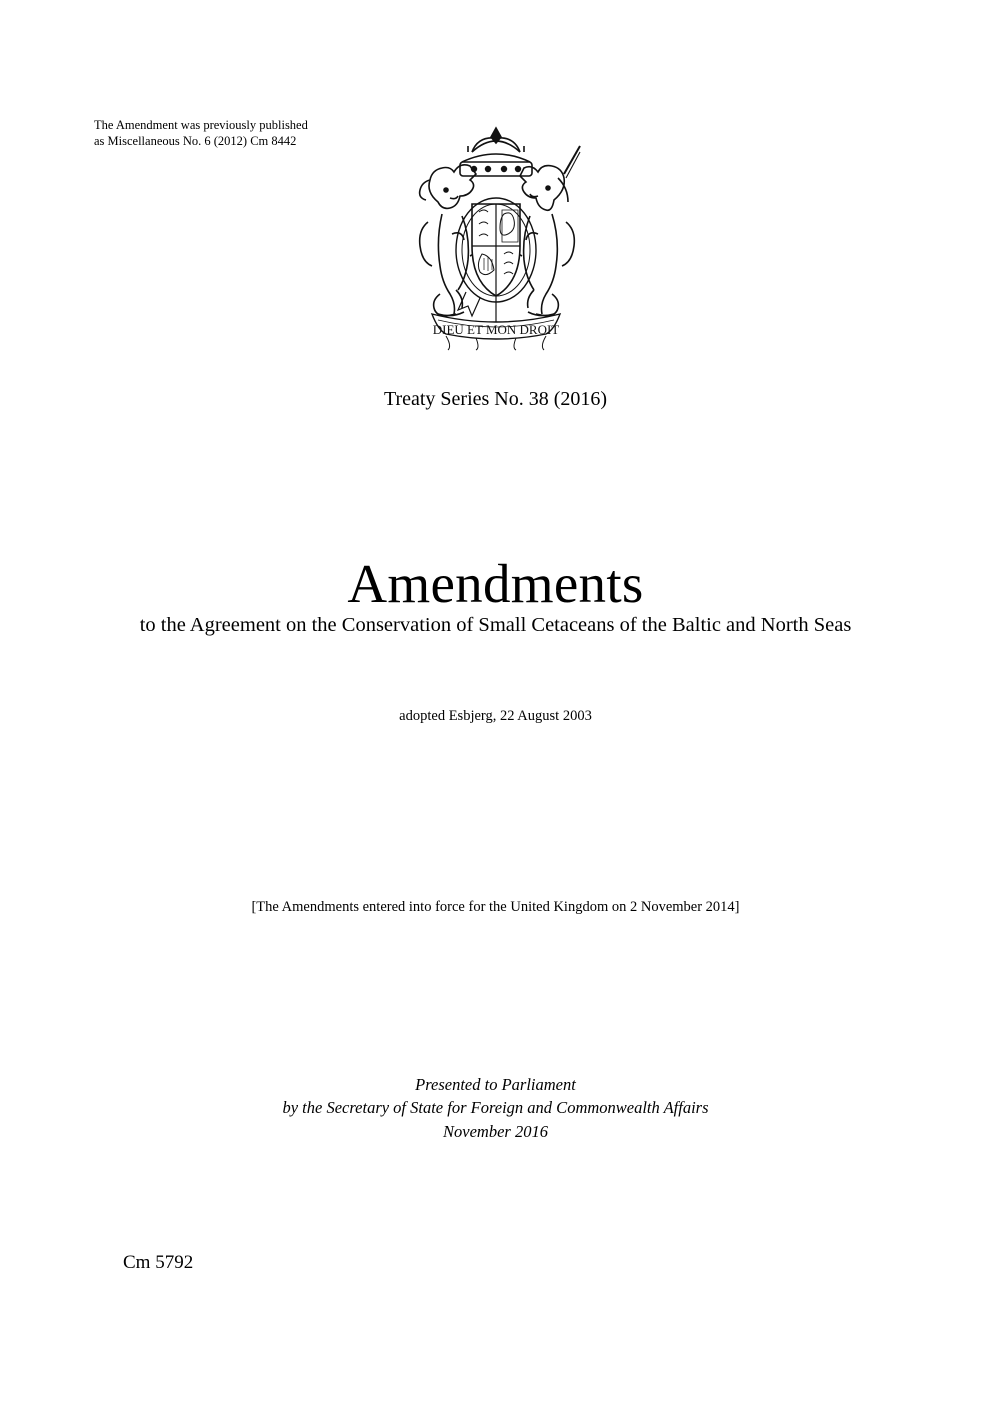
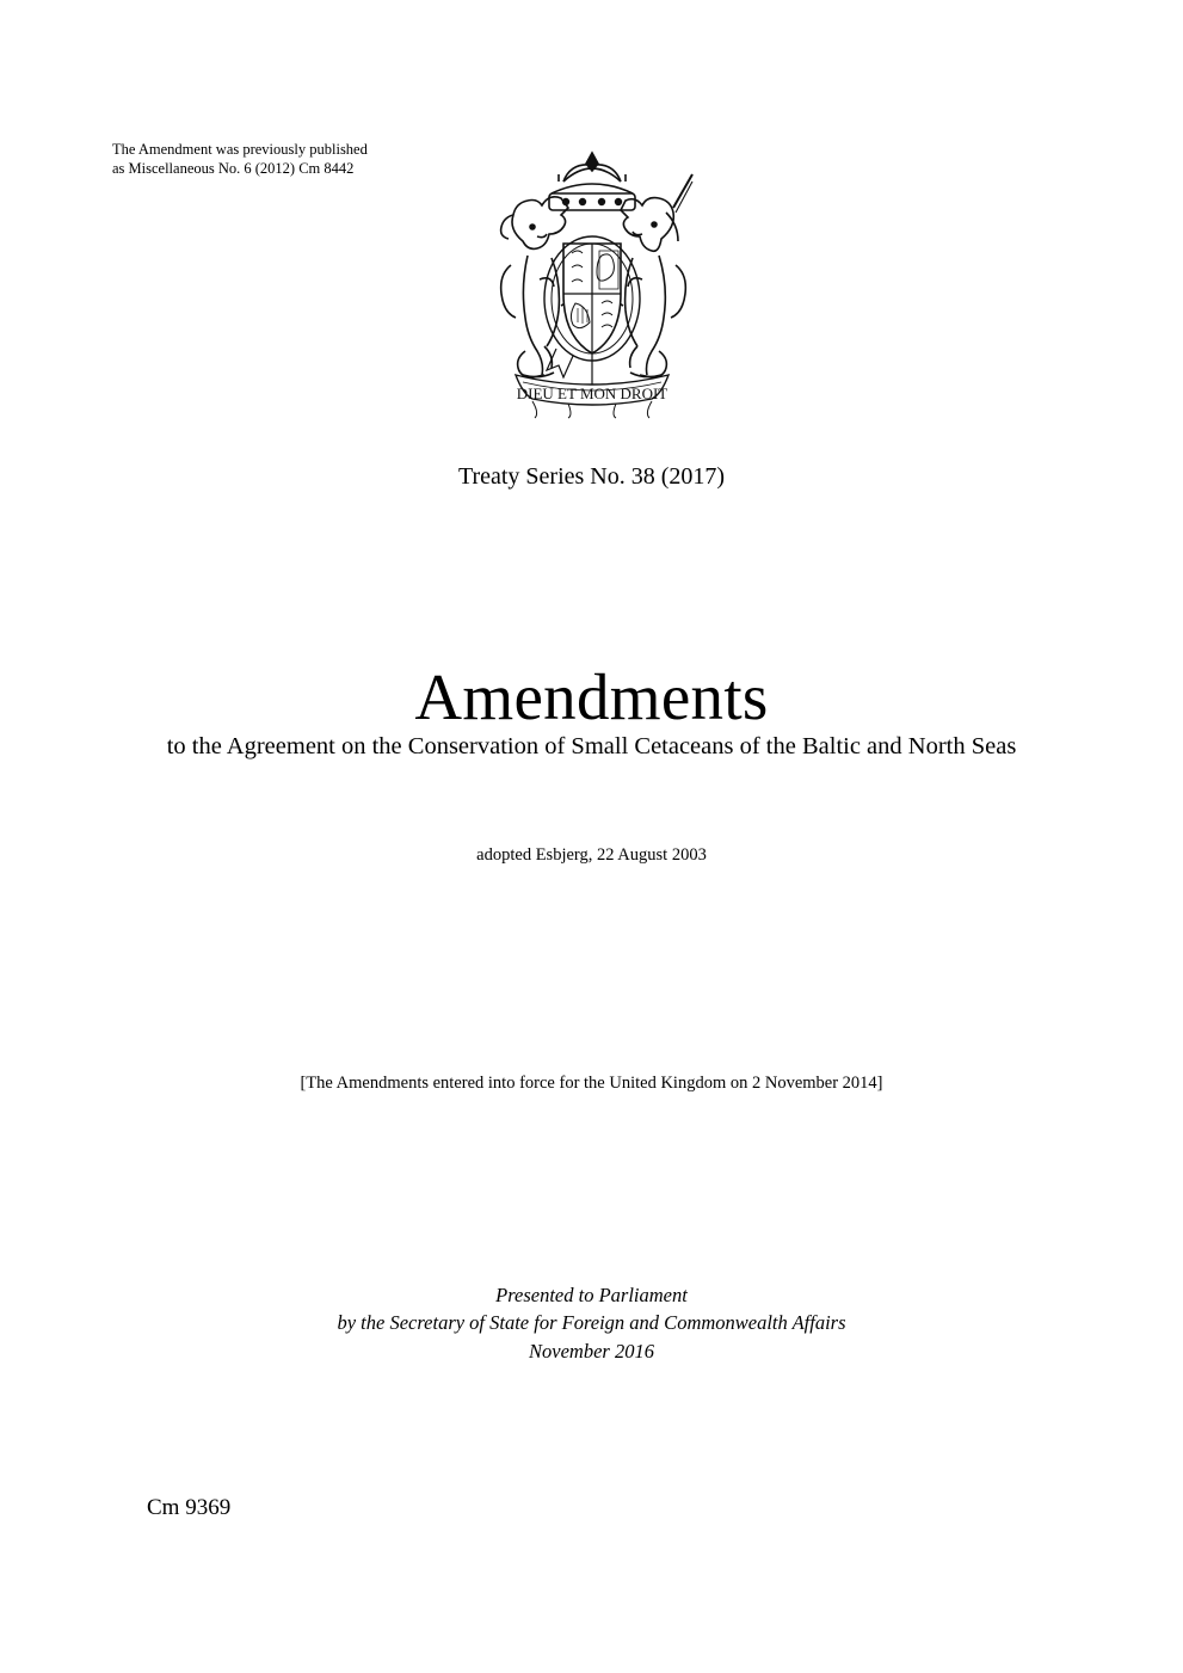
  The Amendment was previously published as Miscellaneous No. 6 (2012) Cm 8442
  DIEU ET MON DROIT
- Treaty Series No. 38 (2016)
+ Treaty Series No. 38 (2017)
  Amendments
  to the Agreement on the Conservation of Small Cetaceans of the Baltic and North Seas
  adopted Esbjerg, 22 August 2003
  [The Amendments entered into force for the United Kingdom on 2 November 2014]
  Presented to Parliament
  by the Secretary of State for Foreign and Commonwealth Affairs
  November 2016
- Cm 5792
+ Cm 9369
